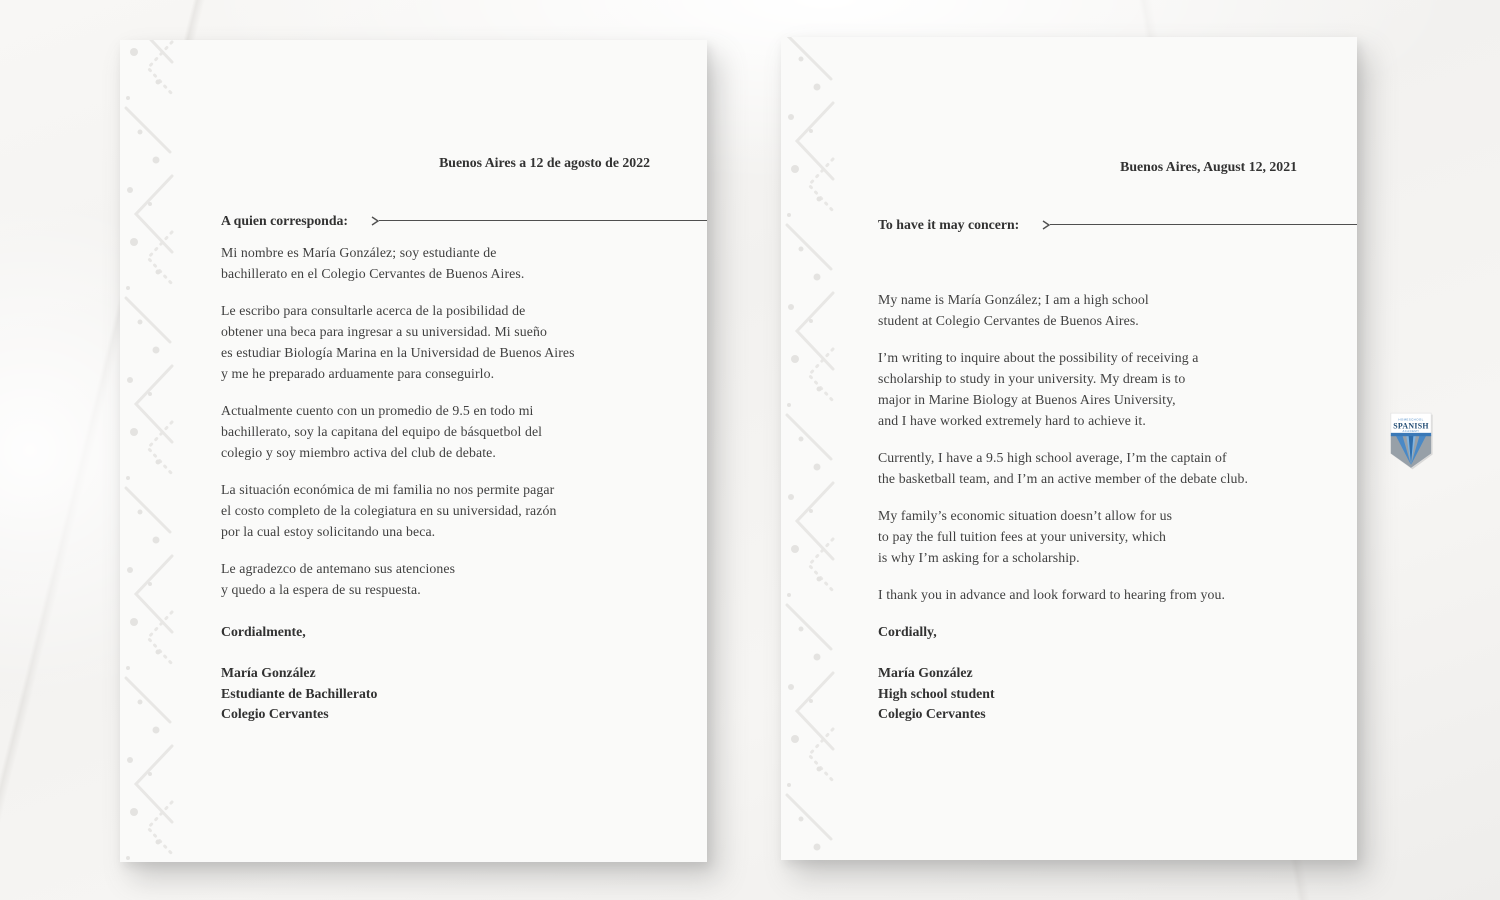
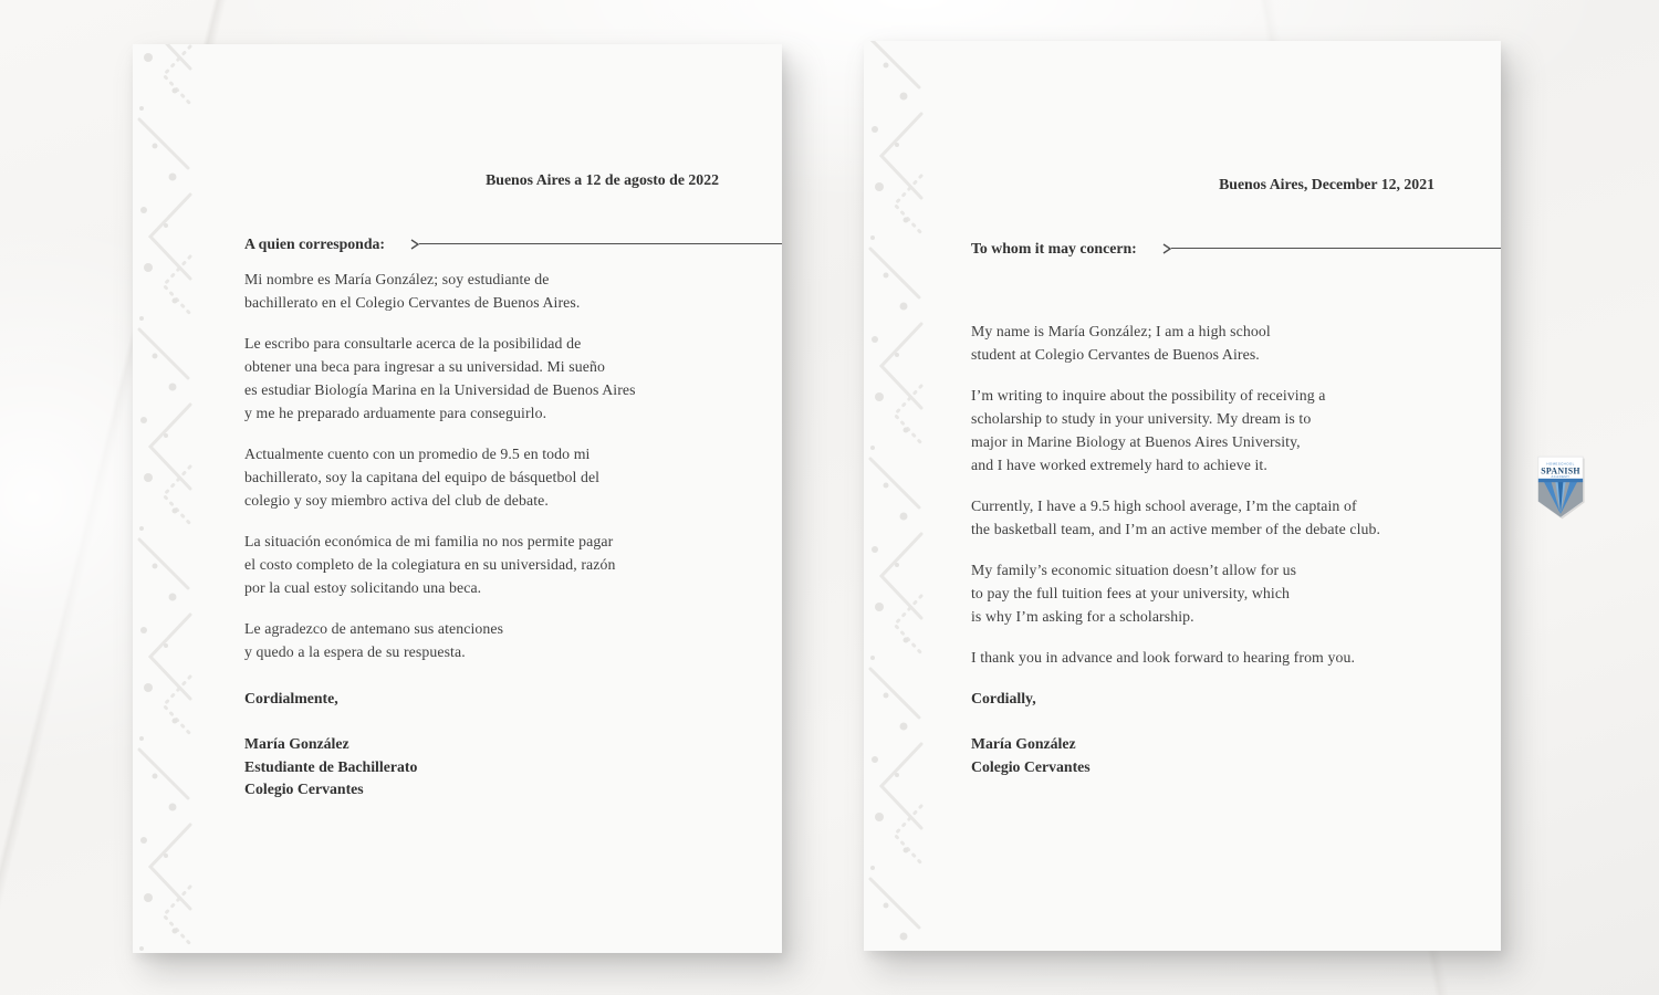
  Buenos Aires a 12 de agosto de 2022
  A quien corresponda:
  Mi nombre es María González; soy estudiante de
  bachillerato en el Colegio Cervantes de Buenos Aires.
  Le escribo para consultarle acerca de la posibilidad de
  obtener una beca para ingresar a su universidad. Mi sueño
  es estudiar Biología Marina en la Universidad de Buenos Aires
  y me he preparado arduamente para conseguirlo.
  Actualmente cuento con un promedio de 9.5 en todo mi
  bachillerato, soy la capitana del equipo de básquetbol del
  colegio y soy miembro activa del club de debate.
  La situación económica de mi familia no nos permite pagar
  el costo completo de la colegiatura en su universidad, razón
  por la cual estoy solicitando una beca.
  Le agradezco de antemano sus atenciones
  y quedo a la espera de su respuesta.
  Cordialmente,
  María González
  Estudiante de Bachillerato
  Colegio Cervantes
- Buenos Aires, August 12, 2021
+ Buenos Aires, December 12, 2021
- To have it may concern:
+ To whom it may concern:
  My name is María González; I am a high school
  student at Colegio Cervantes de Buenos Aires.
  I’m writing to inquire about the possibility of receiving a
  scholarship to study in your university. My dream is to
  major in Marine Biology at Buenos Aires University,
  and I have worked extremely hard to achieve it.
  Currently, I have a 9.5 high school average, I’m the captain of
  the basketball team, and I’m an active member of the debate club.
  My family’s economic situation doesn’t allow for us
  to pay the full tuition fees at your university, which
  is why I’m asking for a scholarship.
  I thank you in advance and look forward to hearing from you.
  Cordially,
  María González
- High school student
  Colegio Cervantes
  SPANISH
